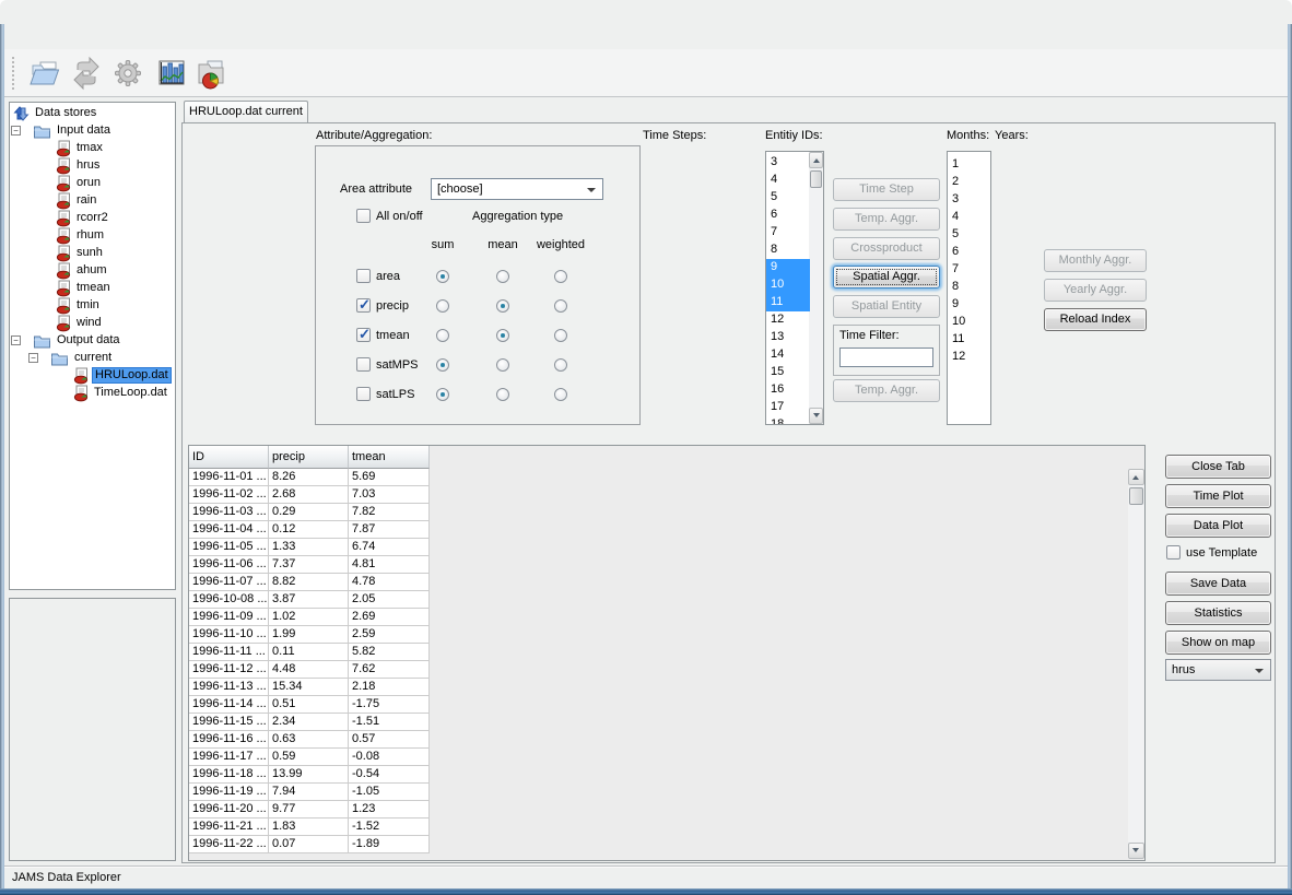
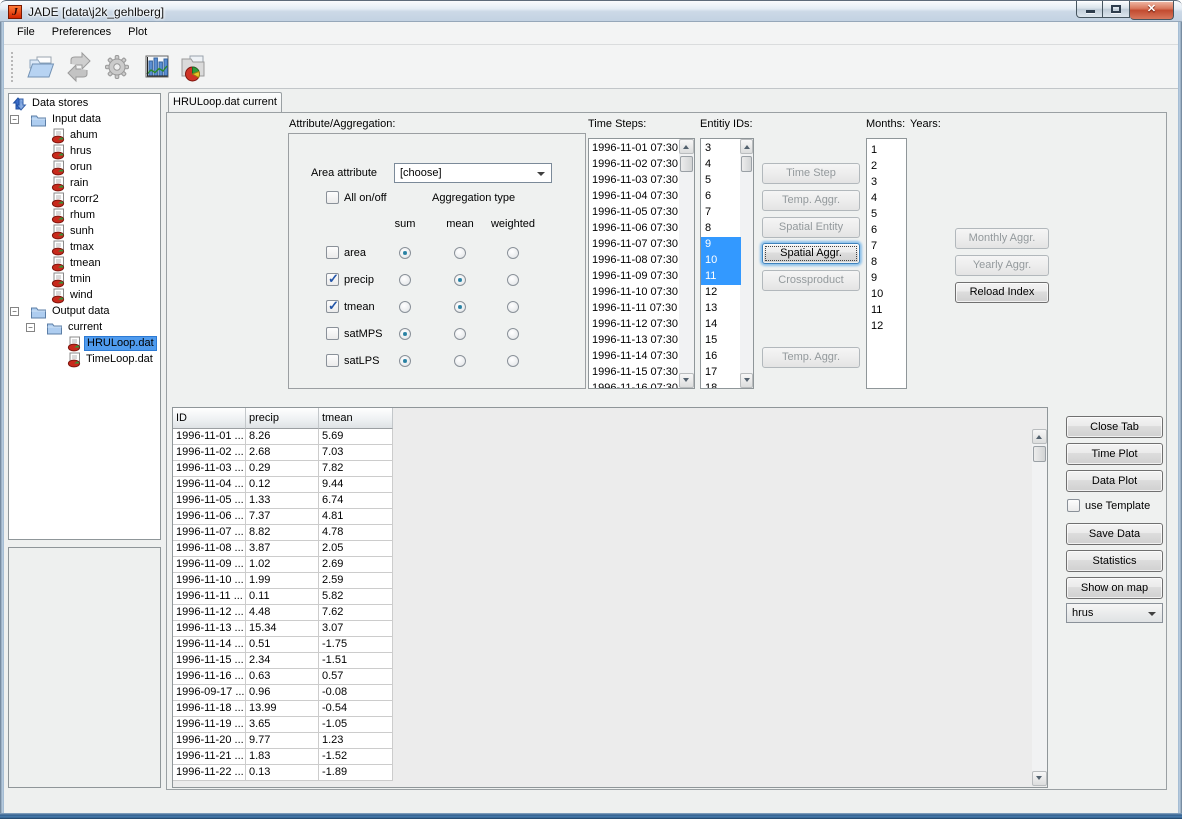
+ J
+ JADE [data\j2k_gehlberg]
+ ✕
+ File Preferences Plot
  Data stores
  −
  Input data
- tmax
+ ahum
  hrus
  orun
  rain
  rcorr2
  rhum
  sunh
- ahum
+ tmax
  tmean
  tmin
  wind
  −
  Output data
  −
  current
  HRULoop.dat
  TimeLoop.dat
  HRULoop.dat current
  Attribute/Aggregation:
  Area attribute
  [choose]
  All on/off
  Aggregation type
  sum
  mean
  weighted
  area
  precip
  tmean
  satMPS
  satLPS
  Time Steps:
+ 1996-11-01 07:30
+ 1996-11-02 07:30
+ 1996-11-03 07:30
+ 1996-11-04 07:30
+ 1996-11-05 07:30
+ 1996-11-06 07:30
+ 1996-11-07 07:30
+ 1996-11-08 07:30
+ 1996-11-09 07:30
+ 1996-11-10 07:30
+ 1996-11-11 07:30
+ 1996-11-12 07:30
+ 1996-11-13 07:30
+ 1996-11-14 07:30
+ 1996-11-15 07:30
  Entitiy IDs:
  3
  4
  5
  6
  7
  8
  9
  10
  11
  12
  13
  14
  15
  16
  17
  Time Step
  Temp. Aggr.
- Crossproduct
+ Spatial Entity
  Spatial Aggr.
- Spatial Entity
+ Crossproduct
- Time Filter:
  Temp. Aggr.
  Months:
  1
  2
  3
  4
  5
  6
  7
  8
  9
  10
  11
  12
  Years:
  Monthly Aggr.
  Yearly Aggr.
  Reload Index
  ID
  precip
  tmean
  1996-11-01 ...
  8.26
  5.69
  1996-11-02 ...
  2.68
  7.03
  1996-11-03 ...
  0.29
  7.82
  1996-11-04 ...
  0.12
- 7.87
+ 9.44
  1996-11-05 ...
  1.33
  6.74
  1996-11-06 ...
  7.37
  4.81
  1996-11-07 ...
  8.82
  4.78
- 1996-10-08 ...
+ 1996-11-08 ...
  3.87
  2.05
  1996-11-09 ...
  1.02
  2.69
  1996-11-10 ...
  1.99
  2.59
  1996-11-11 ...
  0.11
  5.82
  1996-11-12 ...
  4.48
  7.62
  1996-11-13 ...
  15.34
- 2.18
+ 3.07
  1996-11-14 ...
  0.51
  -1.75
  1996-11-15 ...
  2.34
  -1.51
  1996-11-16 ...
  0.63
  0.57
- 1996-11-17 ...
+ 1996-09-17 ...
- 0.59
+ 0.96
  -0.08
  1996-11-18 ...
  13.99
  -0.54
  1996-11-19 ...
- 7.94
+ 3.65
  -1.05
  1996-11-20 ...
  9.77
  1.23
  1996-11-21 ...
  1.83
  -1.52
  1996-11-22 ...
- 0.07
+ 0.13
  -1.89
  Close Tab
  Time Plot
  Data Plot
  use Template
  Save Data
  Statistics
  Show on map
  hrus
- JAMS Data Explorer
